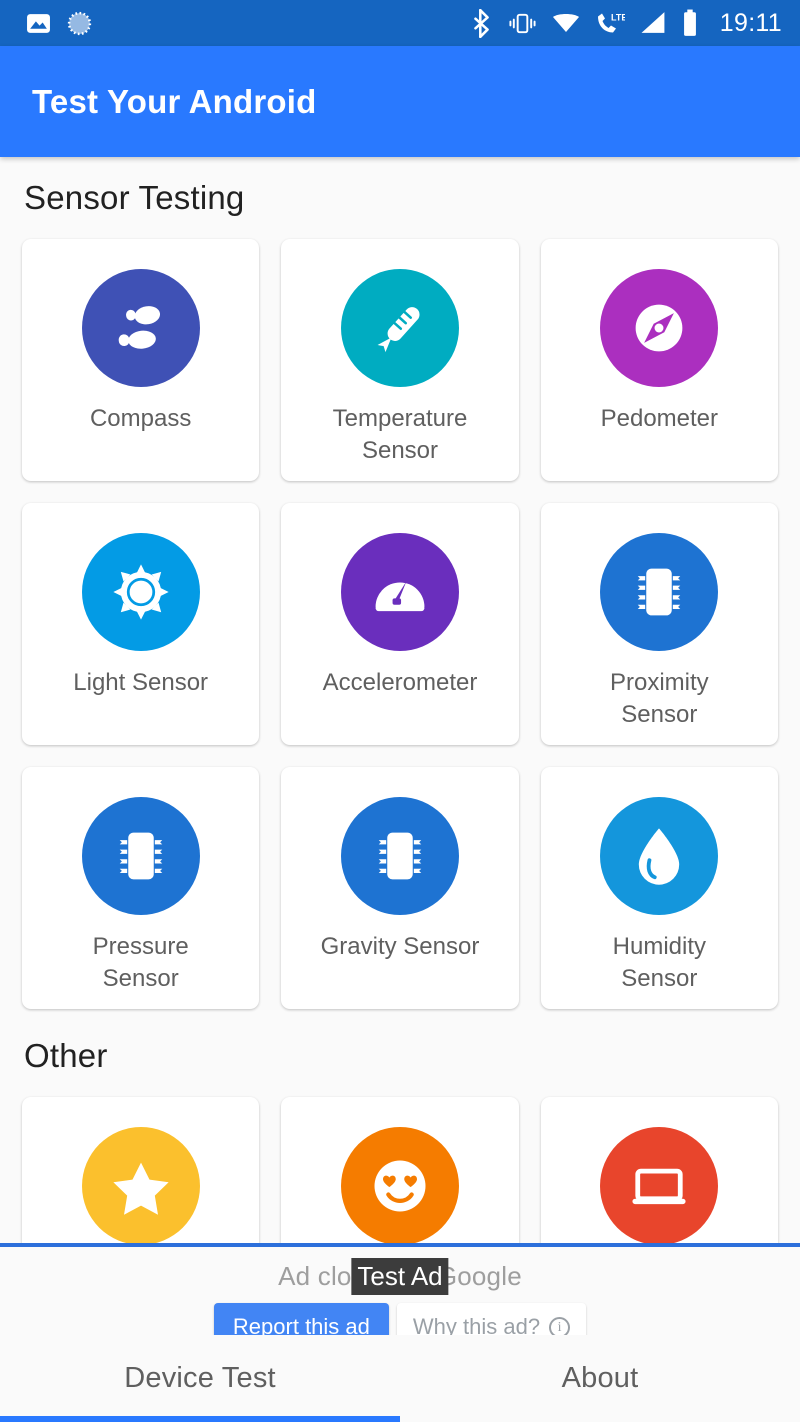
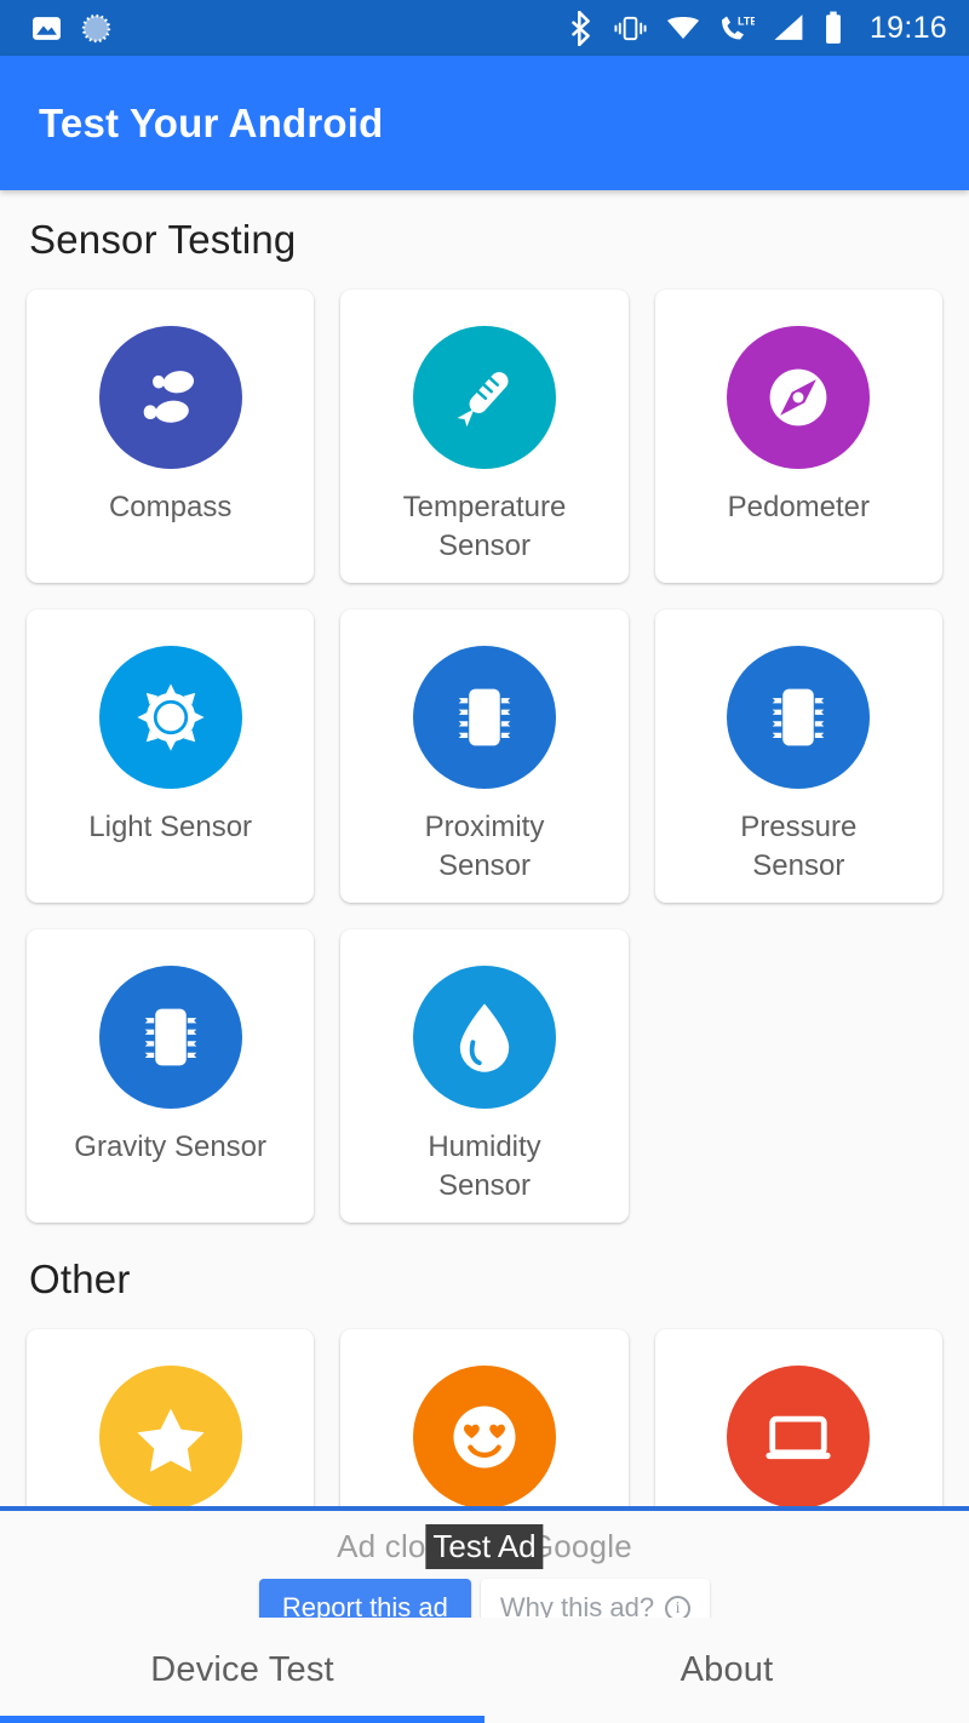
  LTE
- 19:11
+ 19:16
  Test Your Android
  Sensor Testing
  Compass
  Temperature
  Sensor
  Pedometer
  Light Sensor
- Accelerometer
  Proximity
  Sensor
  Pressure
  Sensor
  Gravity Sensor
  Humidity
  Sensor
  Other
  Test Ad
  Report this ad
  Why this ad?
  Device Test
  About
